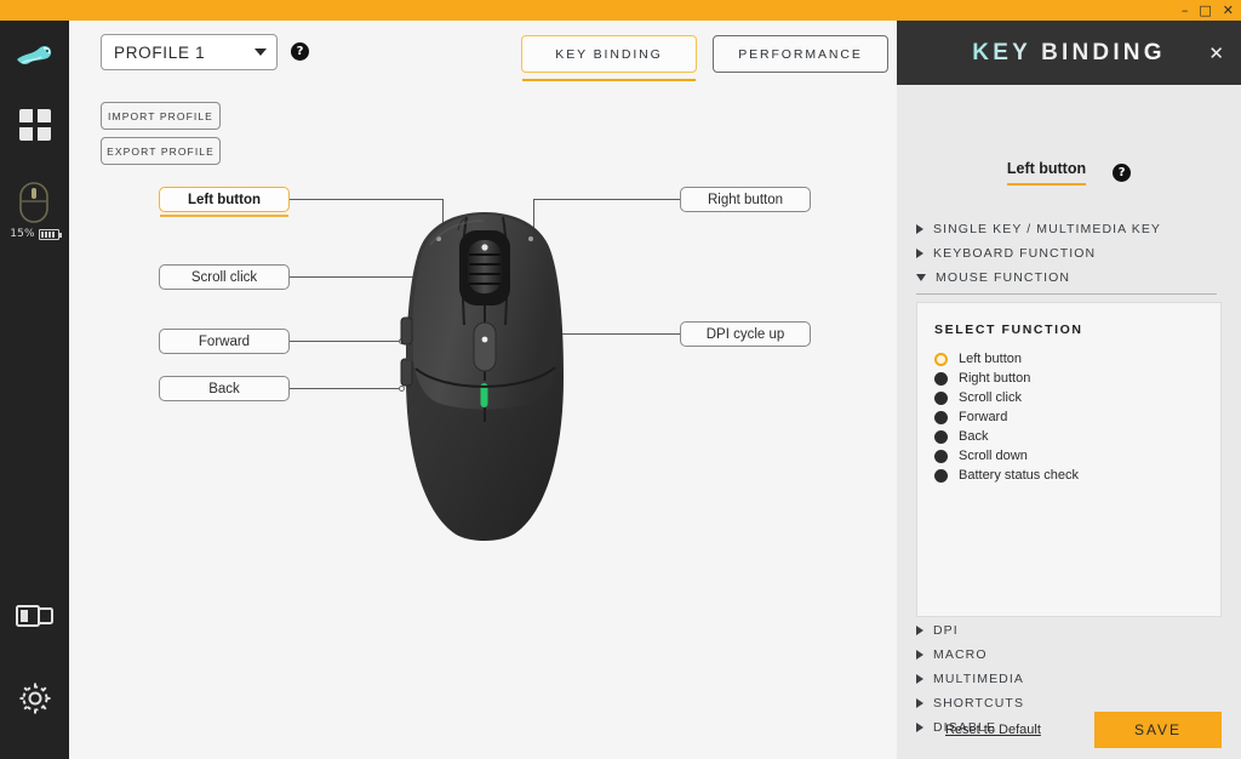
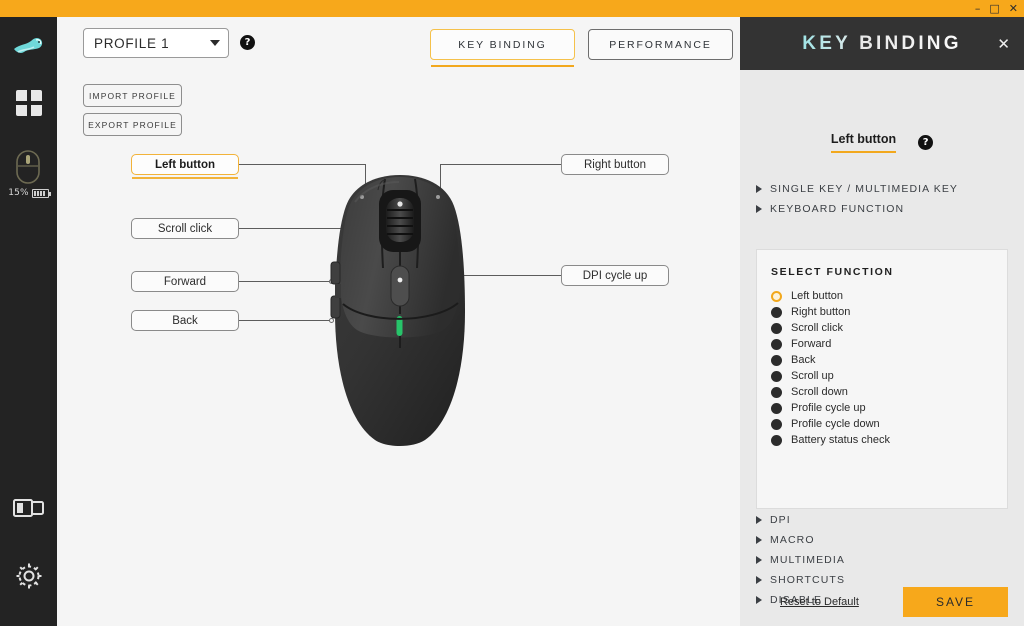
  –
  □
  ✕
  15%
  PROFILE 1
  ?
  IMPORT PROFILE
  EXPORT PROFILE
  KEY BINDING
  PERFORMANCE
  Left button
  Scroll click
  Forward
  Back
  Right button
  DPI cycle up
  KEY BINDING
  ✕
  Left button
  ?
  SINGLE KEY / MULTIMEDIA KEY
  KEYBOARD FUNCTION
- MOUSE FUNCTION
  SELECT FUNCTION
  Left button
  Right button
  Scroll click
  Forward
  Back
+ Scroll up
  Scroll down
+ Profile cycle up
+ Profile cycle down
  Battery status check
  DPI
  MACRO
  MULTIMEDIA
  SHORTCUTS
  DISABLE
  Reset to Default
  SAVE
